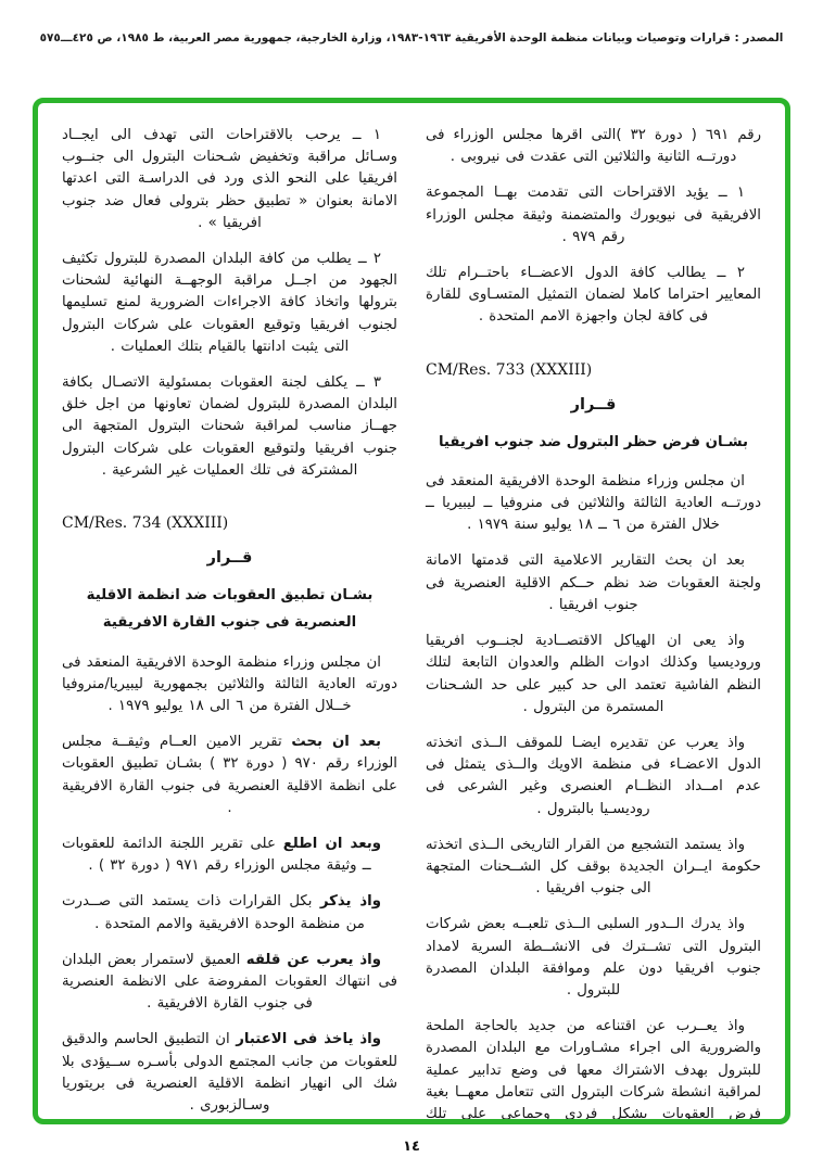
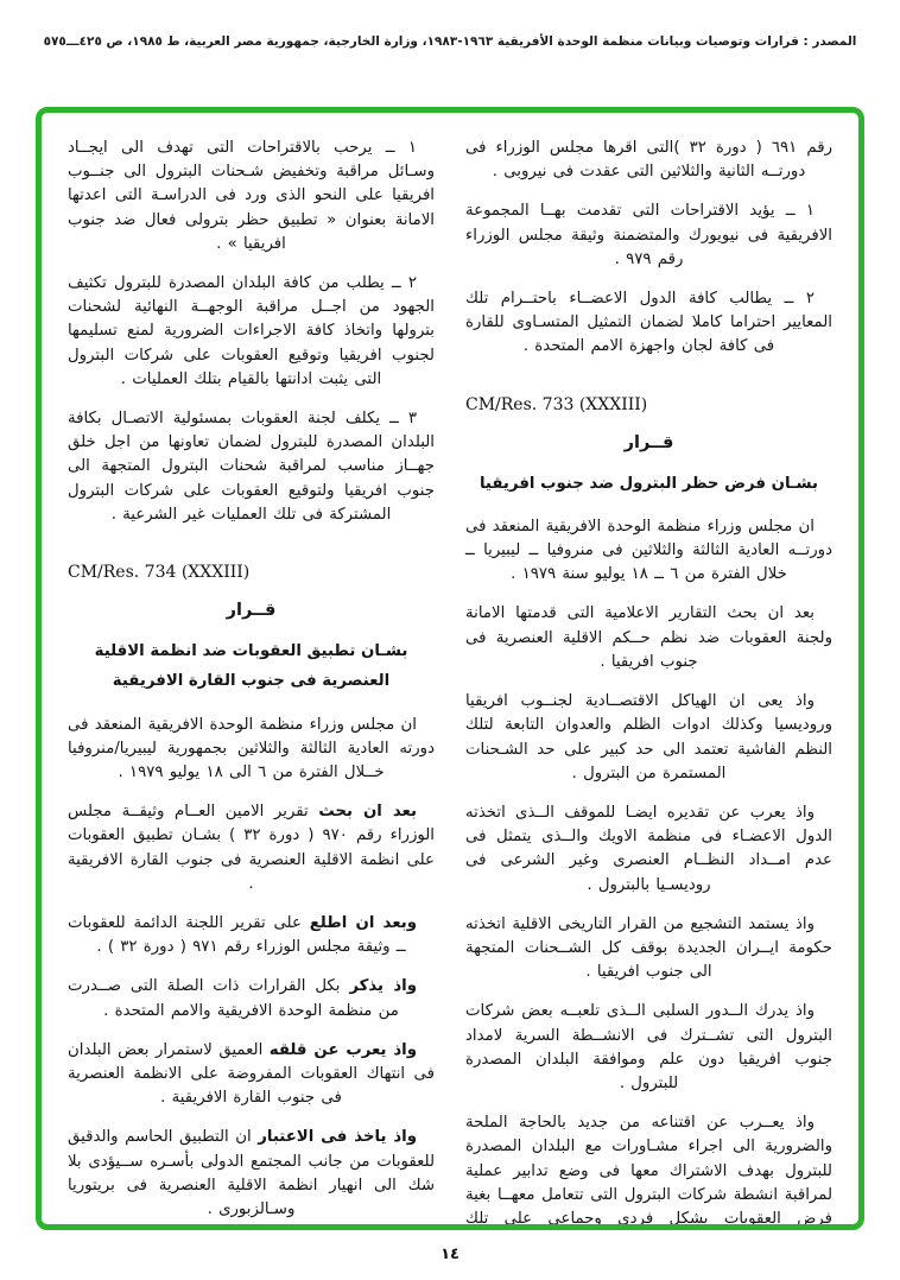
  المصدر : قرارات وتوصيات وبيانات منظمة الوحدة الأفريقية ١٩٦٣-١٩٨٣، وزارة الخارجية، جمهورية مصر العربية، ط ١٩٨٥، ص ٤٢٥ـــ٥٧٥
  رقم ٦٩١ ( دورة ٣٢ )التى اقرها مجلس الوزراء فى دورتــه الثانية والثلاثين التى عقدت فى نيروبى .
  ١ ــ يؤيد الاقتراحات التى تقدمت بهــا المجموعة الافريقية فى نيويورك والمتضمنة وثيقة مجلس الوزراء رقم ٩٧٩ .
  ٢ ــ يطالب كافة الدول الاعضــاء باحتــرام تلك المعايير احتراما كاملا لضمان التمثيل المتسـاوى للقارة فى كافة لجان واجهزة الامم المتحدة .
  CM/Res. 733 (XXXIII)
  قــرار
  بشـان فرض حظر البترول ضد جنوب افريقيا
  ان مجلس وزراء منظمة الوحدة الافريقية المنعقد فى دورتــه العادية الثالثة والثلاثين فى منروفيا ــ ليبيريا ــ خلال الفترة من ٦ ــ ١٨ يوليو سنة ١٩٧٩ .
  بعد ان بحث التقارير الاعلامية التى قدمتها الامانة ولجنة العقوبات ضد نظم حــكم الاقلية العنصرية فى جنوب افريقيا .
  واذ يعى ان الهياكل الاقتصــادية لجنــوب افريقيا وروديسيا وكذلك ادوات الظلم والعدوان التابعة لتلك النظم الفاشية تعتمد الى حد كبير على حد الشـحنات المستمرة من البترول .
  واذ يعرب عن تقديره ايضـا للموقف الــذى اتخذته الدول الاعضـاء فى منظمة الاويك والــذى يتمثل فى عدم امــداد النظــام العنصرى وغير الشرعى فى روديسـيا بالبترول .
- واذ يستمد التشجيع من القرار التاريخى الــذى اتخذته حكومة ايــران الجديدة بوقف كل الشــحنات المتجهة الى جنوب افريقيا .
+ واذ يستمد التشجيع من القرار التاريخى الاقلية اتخذته حكومة ايــران الجديدة بوقف كل الشــحنات المتجهة الى جنوب افريقيا .
  واذ يدرك الــدور السلبى الــذى تلعبــه بعض شركات البترول التى تشــترك فى الانشــطة السرية لامداد جنوب افريقيا دون علم وموافقة البلدان المصدرة للبترول .
  واذ يعــرب عن اقتناعه من جديد بالحاجة الملحة والضرورية الى اجراء مشـاورات مع البلدان المصدرة للبترول بهدف الاشتراك معها فى وضع تدابير عملية لمراقبة انشطة شركات البترول التى تتعامل معهــا بغية فرض العقوبات بشكل فردى وجماعى على تلك
  ١ ــ يرحب بالاقتراحات التى تهدف الى ايجــاد وسـائل مراقبة وتخفيض شـحنات البترول الى جنــوب افريقيا على النحو الذى ورد فى الدراسـة التى اعدتها الامانة بعنوان « تطبيق حظر بترولى فعال ضد جنوب افريقيا » .
  ٢ ــ يطلب من كافة البلدان المصدرة للبترول تكثيف الجهود من اجــل مراقبة الوجهــة النهائية لشحنات بترولها واتخاذ كافة الاجراءات الضرورية لمنع تسليمها لجنوب افريقيا وتوقيع العقوبات على شركات البترول التى يثبت ادانتها بالقيام بتلك العمليات .
  ٣ ــ يكلف لجنة العقوبات بمسئولية الاتصـال بكافة البلدان المصدرة للبترول لضمان تعاونها من اجل خلق جهــاز مناسب لمراقبة شحنات البترول المتجهة الى جنوب افريقيا ولتوقيع العقوبات على شركات البترول المشتركة فى تلك العمليات غير الشرعية .
  CM/Res. 734 (XXXIII)
  قــرار
  بشـان تطبيق العقوبات ضد انظمة الاقلية
  العنصرية فى جنوب القارة الافريقية
  ان مجلس وزراء منظمة الوحدة الافريقية المنعقد فى دورته العادية الثالثة والثلاثين بجمهورية ليبيريا/منروفيا خــلال الفترة من ٦ الى ١٨ يوليو ١٩٧٩ .
  بعد ان بحث تقرير الامين العــام وثيقــة مجلس الوزراء رقم ٩٧٠ ( دورة ٣٢ ) بشـان تطبيق العقوبات على انظمة الاقلية العنصرية فى جنوب القارة الافريقية .
  وبعد ان اطلع على تقرير اللجنة الدائمة للعقوبات ــ وثيقة مجلس الوزراء رقم ٩٧١ ( دورة ٣٢ ) .
- واذ يذكر بكل القرارات ذات يستمد التى صــدرت من منظمة الوحدة الافريقية والامم المتحدة .
+ واذ يذكر بكل القرارات ذات الصلة التى صــدرت من منظمة الوحدة الافريقية والامم المتحدة .
  واذ يعرب عن قلقه العميق لاستمرار بعض البلدان فى انتهاك العقوبات المفروضة على الانظمة العنصرية فى جنوب القارة الافريقية .
  واذ ياخذ فى الاعتبار ان التطبيق الحاسم والدقيق للعقوبات من جانب المجتمع الدولى بأسـره ســيؤدى بلا شك الى انهيار انظمة الاقلية العنصرية فى بريتوريا وسـالزبورى .
  ١٤
